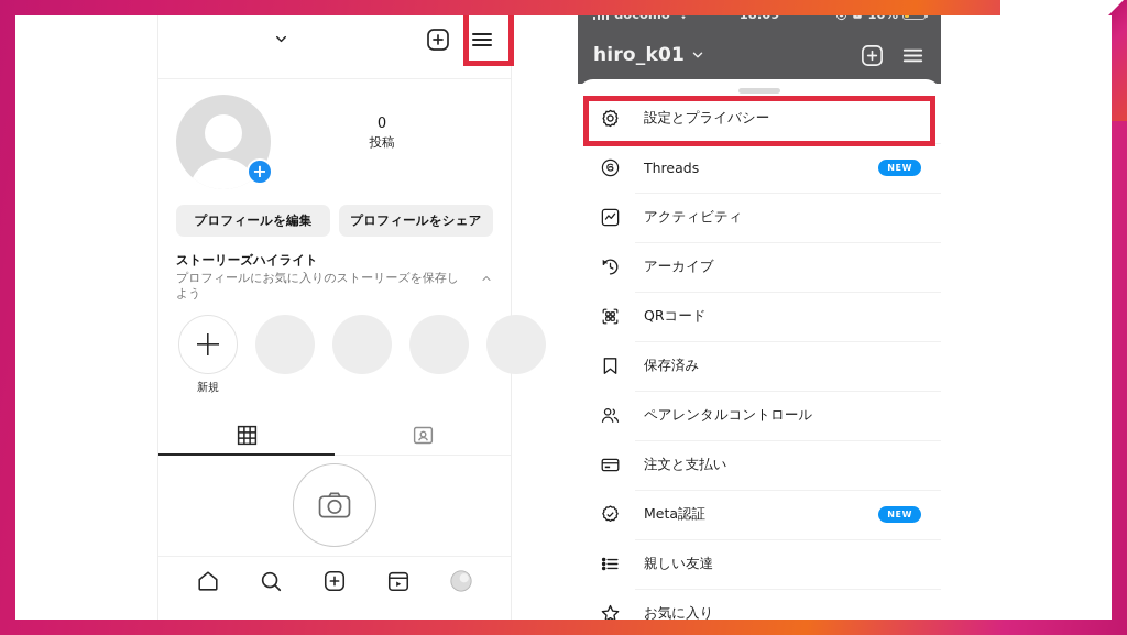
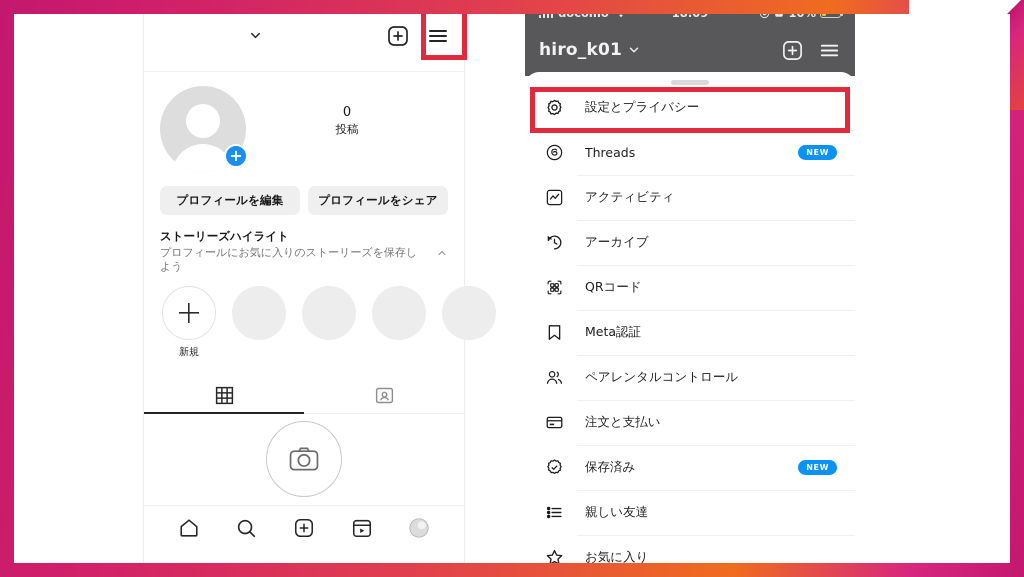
  +
  0
  投稿
  プロフィールを編集
  プロフィールをシェア
  ストーリーズハイライト
  プロフィールにお気に入りのストーリーズを保存しよう
  新規
  hiro_k01
  設定とプライバシー
  Threads
  NEW
  アクティビティ
  アーカイブ
  QRコード
- 保存済み
+ Meta認証
  ペアレンタルコントロール
  注文と支払い
- Meta認証
+ 保存済み
  NEW
  親しい友達
  お気に入り
